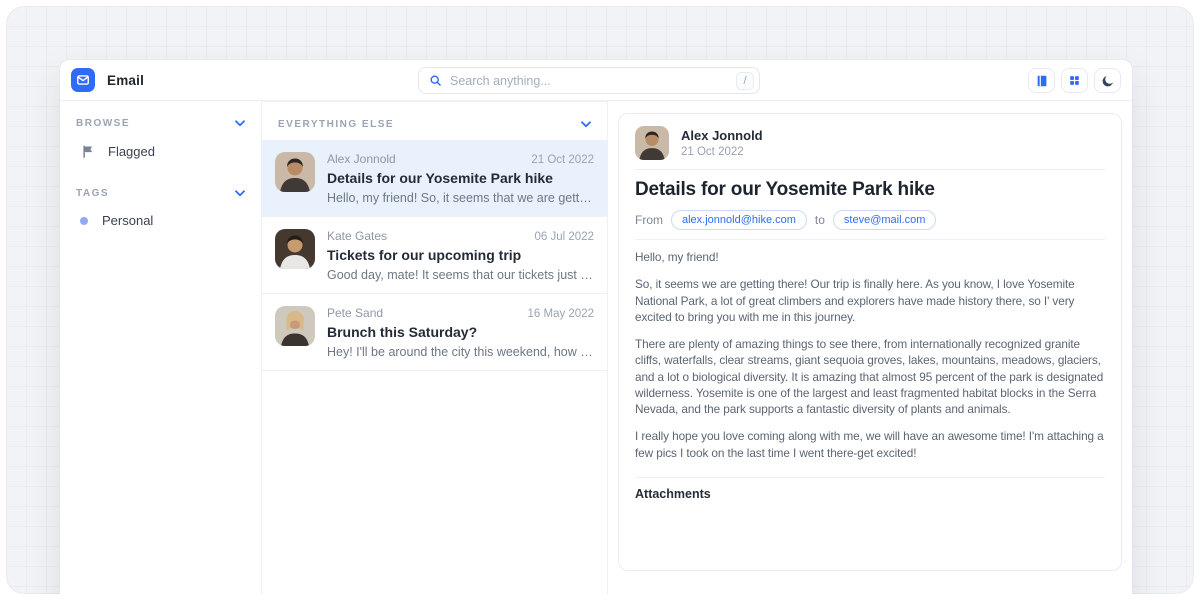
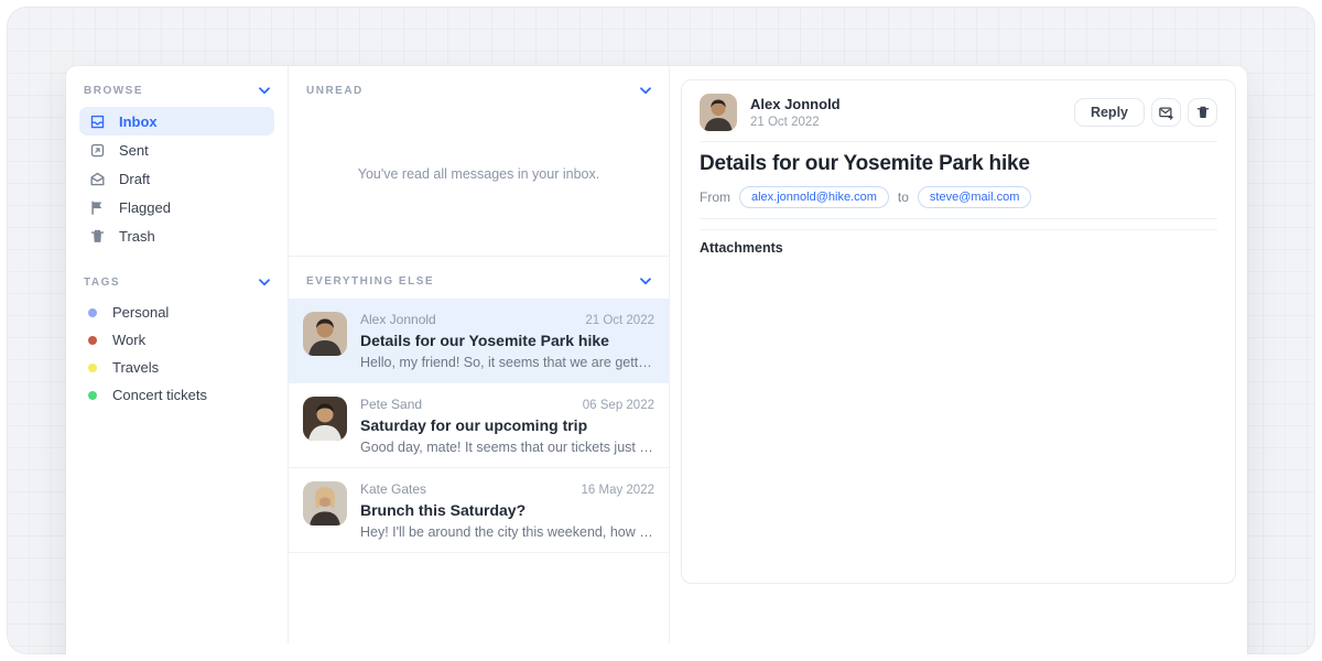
- Email
- Search anything...
- /
  BROWSE
+ Inbox
+ Sent
+ Draft
  Flagged
+ Trash
  TAGS
  Personal
+ Work
+ Travels
+ Concert tickets
+ UNREAD
+ You've read all messages in your inbox.
  EVERYTHING ELSE
  Alex Jonnold
  21 Oct 2022
  Details for our Yosemite Park hike
  Hello, my friend! So, it seems that we are getting
- Kate Gates
+ Pete Sand
- 06 Jul 2022
+ 06 Sep 2022
- Tickets for our upcoming trip
+ Saturday for our upcoming trip
  Good day, mate! It seems that our tickets just arr
- Pete Sand
+ Kate Gates
  16 May 2022
  Brunch this Saturday?
  Hey! I'll be around the city this weekend, how ab
  Alex Jonnold
  21 Oct 2022
+ Reply
  Details for our Yosemite Park hike
  From
  alex.jonnold@hike.com
  to
  steve@mail.com
- Hello, my friend!
- So, it seems we are getting there! Our trip is finally here. As you know, I love Yosemite National Park, a lot of great climbers and explorers have made history there, so I' very excited to bring you with me in this journey.
- There are plenty of amazing things to see there, from internationally recognized granite cliffs, waterfalls, clear streams, giant sequoia groves, lakes, mountains, meadows, glaciers, and a lot o biological diversity. It is amazing that almost 95 percent of the park is designated wilderness. Yosemite is one of the largest and least fragmented habitat blocks in the Serra Nevada, and the park supports a fantastic diversity of plants and animals.
- I really hope you love coming along with me, we will have an awesome time! I'm attaching a few pics I took on the last time I went there-get excited!
  Attachments
